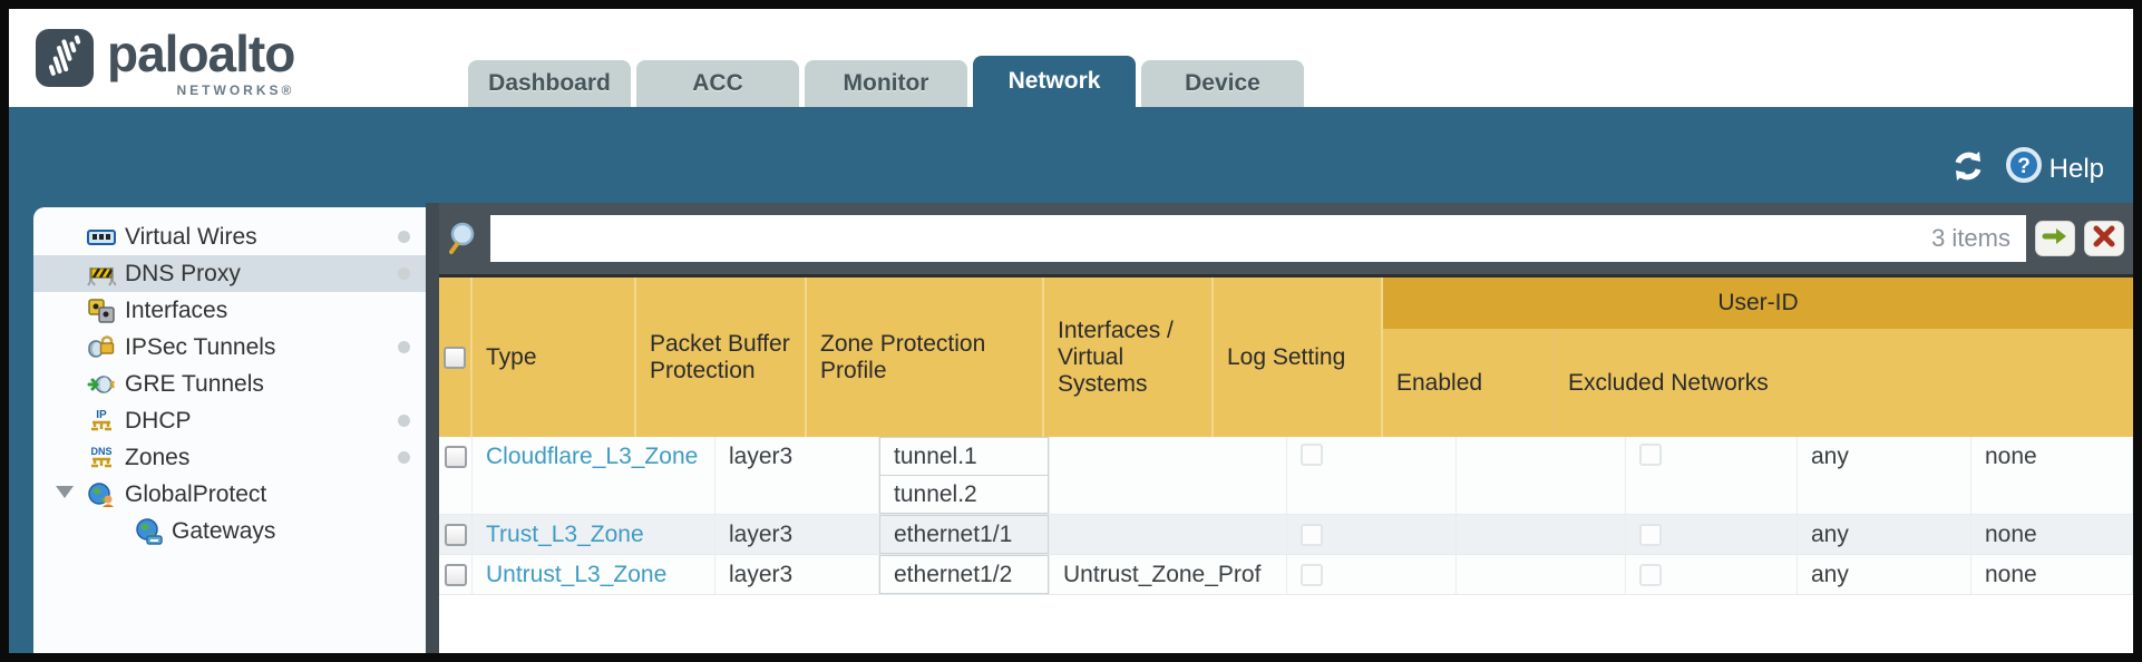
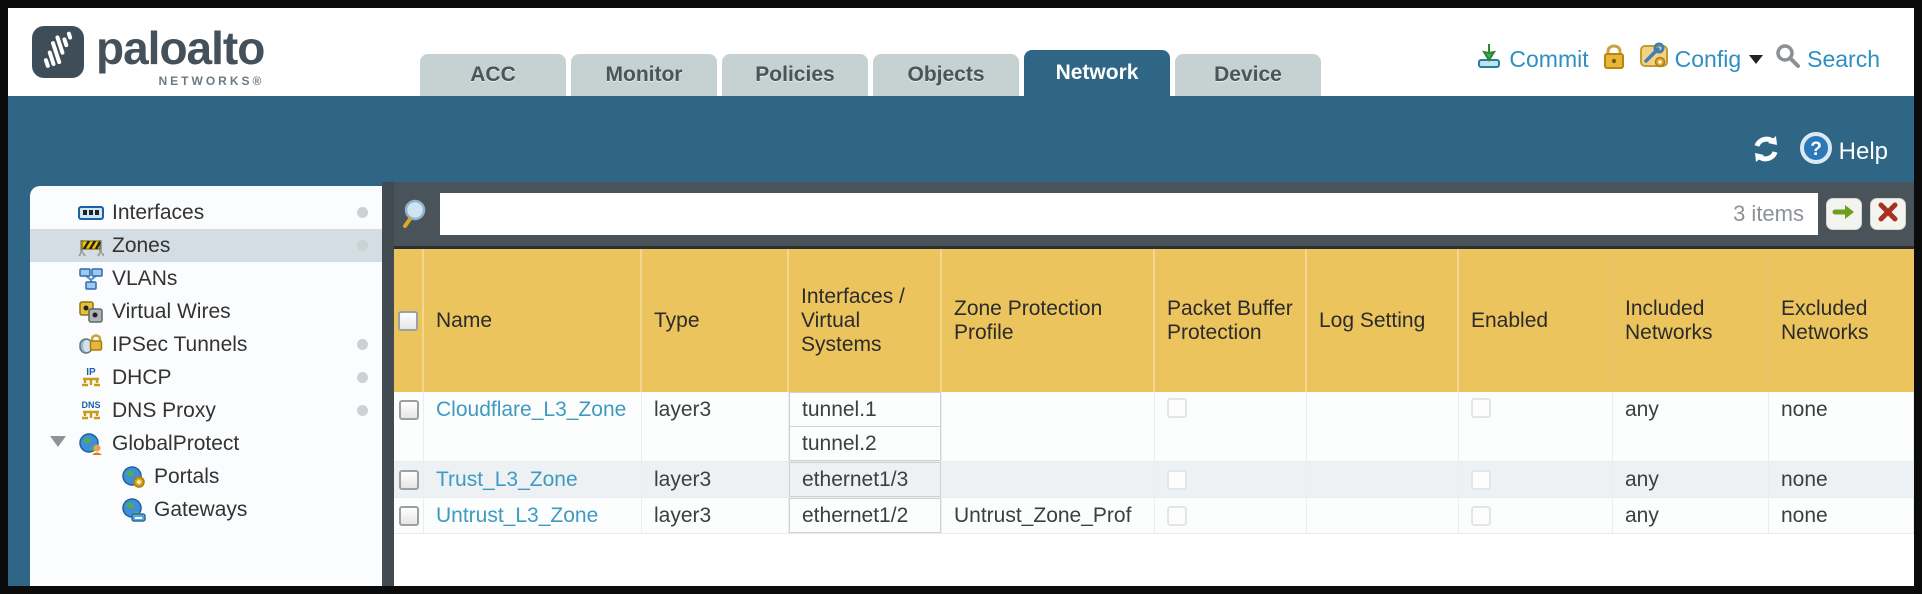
  paloalto
  NETWORKS®
- Dashboard
  ACC
  Monitor
+ Policies
+ Objects
  Network
  Device
+ Commit
+ Config
+ Search
  ?
  Help
- Virtual Wires
+ Interfaces
- DNS Proxy
+ Zones
+ VLANs
- Interfaces
+ Virtual Wires
  IPSec Tunnels
- GRE Tunnels
  IP
  DHCP
  DNS
- Zones
+ DNS Proxy
  GlobalProtect
+ Portals
  Gateways
  3 items
+ Name
  Type
- Packet Buffer Protection
+ Interfaces / Virtual Systems
  Zone Protection Profile
- Interfaces / Virtual Systems
+ Packet Buffer Protection
  Log Setting
- User-ID
  Enabled
+ Included Networks
  Excluded Networks
  Cloudflare_L3_Zone
  layer3
  tunnel.1
  tunnel.2
  any
  none
  Trust_L3_Zone
  layer3
- ethernet1/1
+ ethernet1/3
  any
  none
  Untrust_L3_Zone
  layer3
  ethernet1/2
  Untrust_Zone_Prof
  any
  none
